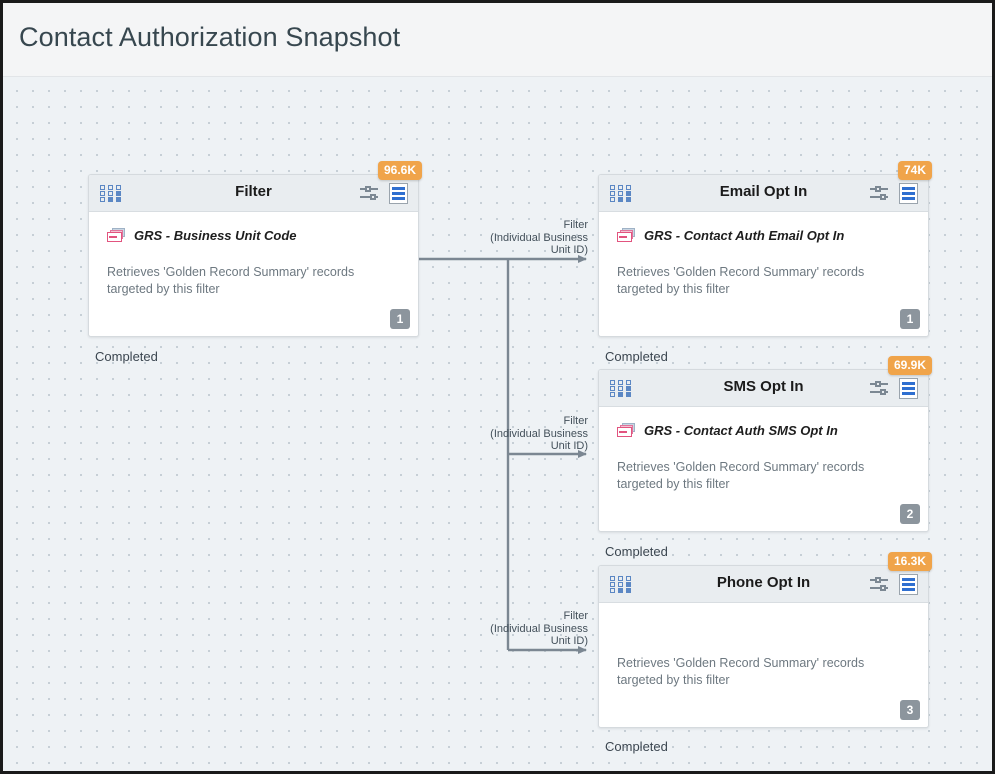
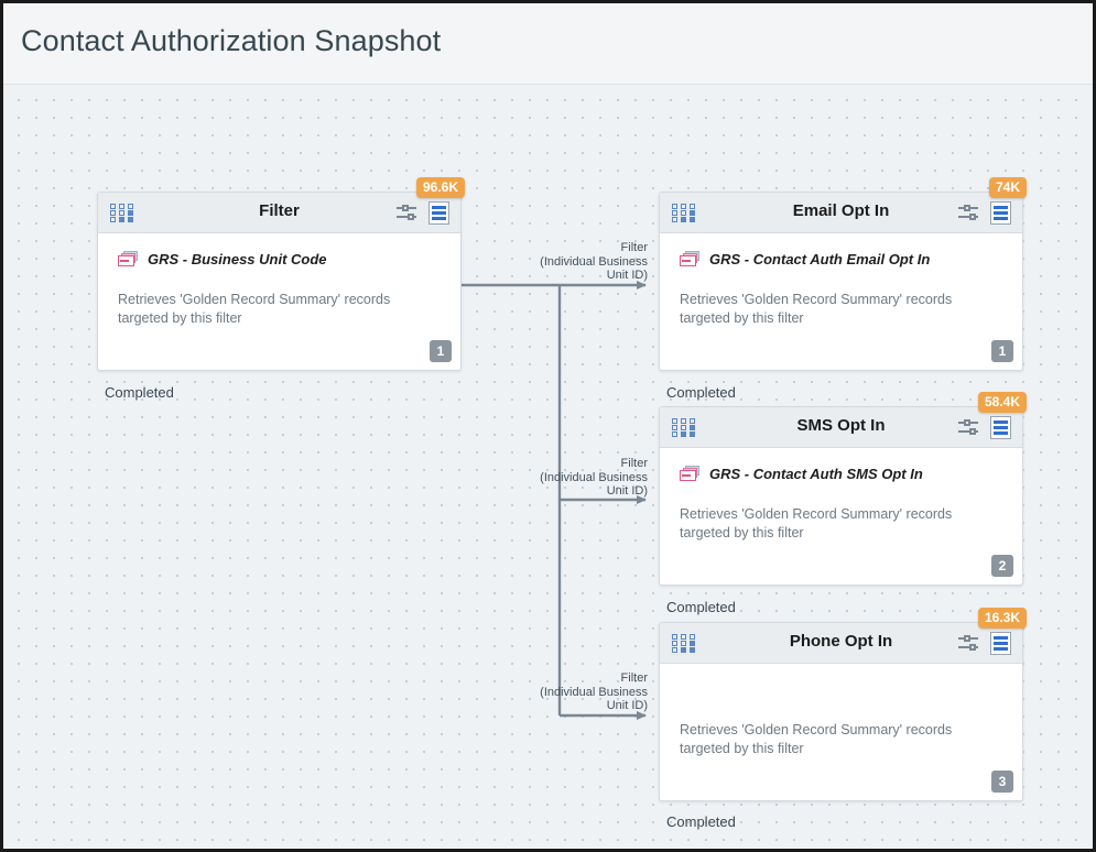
  Contact Authorization Snapshot
  Filter
  (Individual Business
  Unit ID)
  Filter
  (Individual Business
  Unit ID)
  Filter
  (Individual Business
  Unit ID)
  Filter
  96.6K
  GRS - Business Unit Code
  Retrieves 'Golden Record Summary' records targeted by this filter
  1
  Completed
  Email Opt In
  74K
  GRS - Contact Auth Email Opt In
  Retrieves 'Golden Record Summary' records targeted by this filter
  1
  Completed
  SMS Opt In
- 69.9K
+ 58.4K
  GRS - Contact Auth SMS Opt In
  Retrieves 'Golden Record Summary' records targeted by this filter
  2
  Completed
  Phone Opt In
  16.3K
  Retrieves 'Golden Record Summary' records targeted by this filter
  3
  Completed
